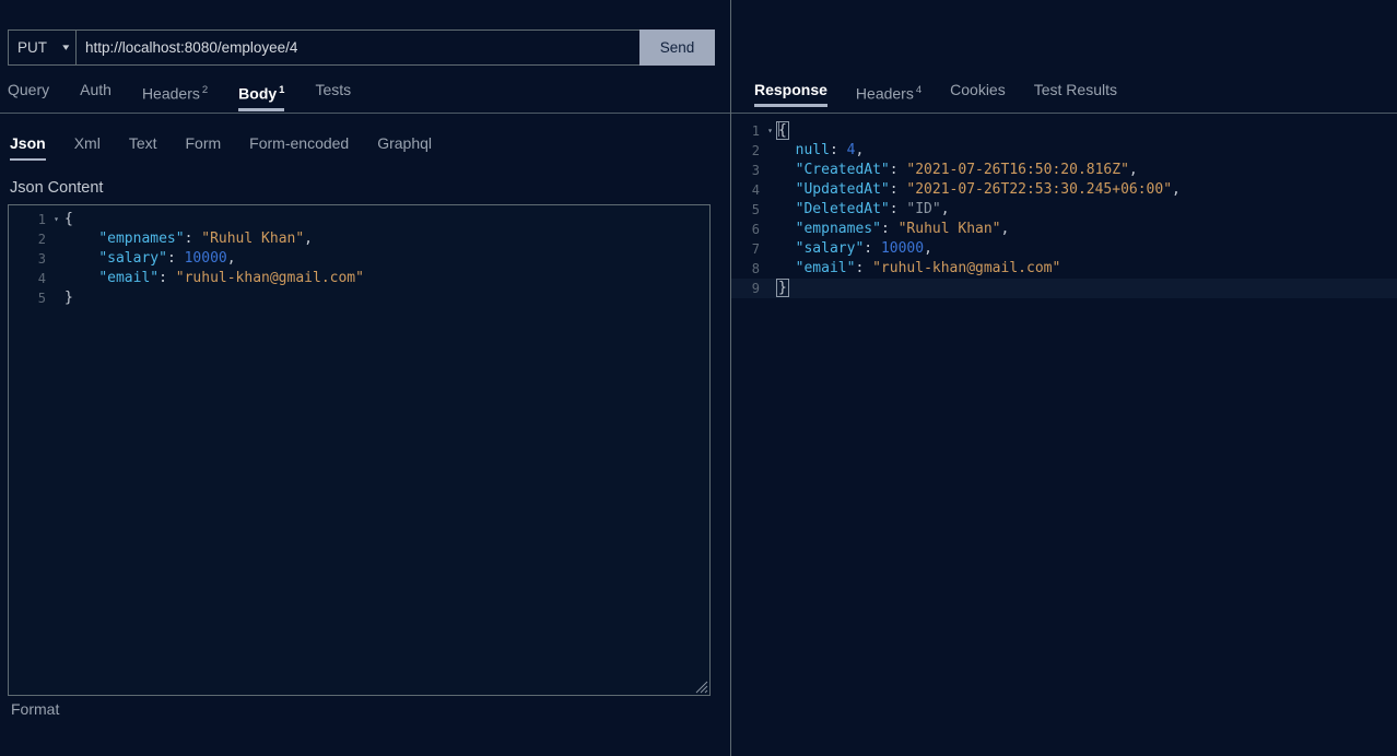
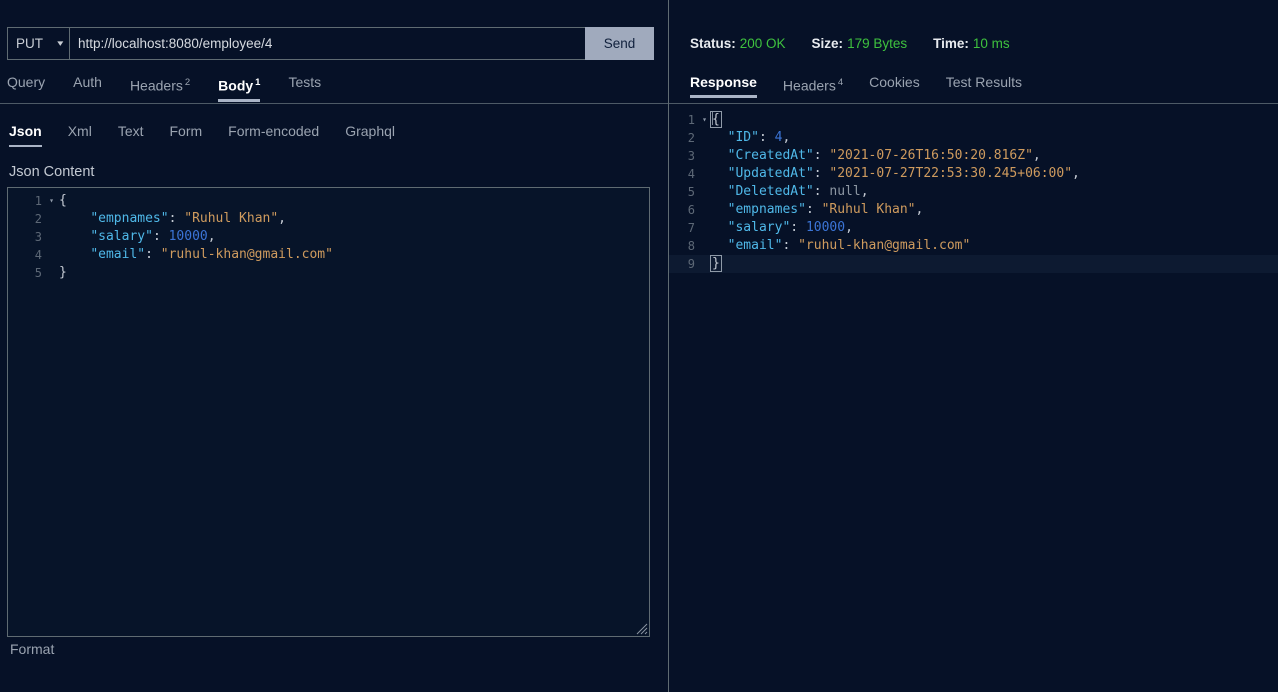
  PUT
  ▾
  http://localhost:8080/employee/4
  Send
  Query
  Auth
  Headers 2
  Body 1
  Tests
  Json
  Xml
  Text
  Form
  Form-encoded
  Graphql
  Json Content
  1
  ▾
  {
  2
  "empnames": "Ruhul Khan",
  3
  "salary": 10000,
  4
  "email": "ruhul-khan@gmail.com"
  5
  }
  Format
+ Status: 200 OK
+ Size: 179 Bytes
+ Time: 10 ms
  Response
  Headers 4
  Cookies
  Test Results
  1
  ▾
  {
  2
- null: 4,
+ "ID": 4,
  3
  "CreatedAt": "2021-07-26T16:50:20.816Z",
  4
- "UpdatedAt": "2021-07-26T22:53:30.245+06:00",
+ "UpdatedAt": "2021-07-27T22:53:30.245+06:00",
  5
- "DeletedAt": "ID",
+ "DeletedAt": null,
  6
  "empnames": "Ruhul Khan",
  7
  "salary": 10000,
  8
  "email": "ruhul-khan@gmail.com"
  9
  }
